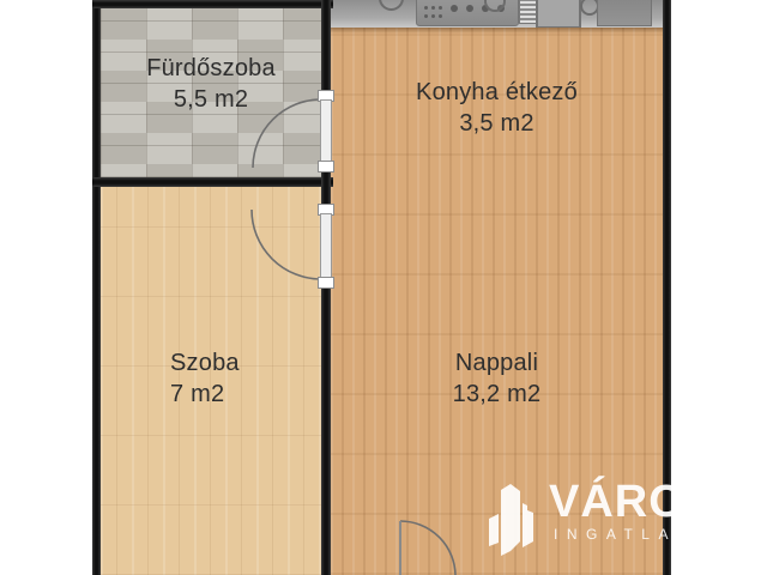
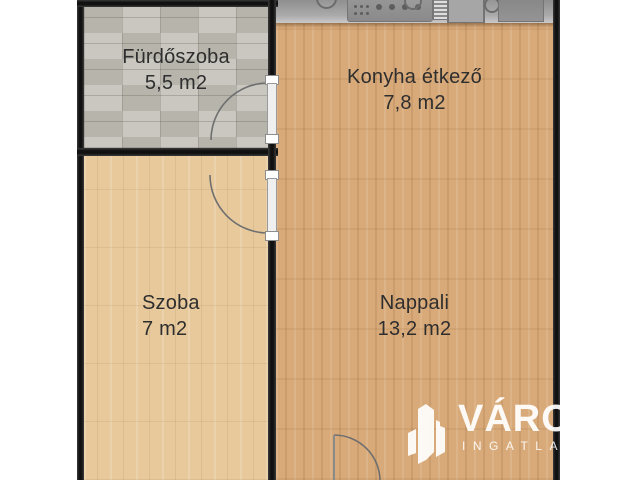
  Fürdőszoba
  5,5 m2
  Konyha étkező
- 3,5 m2
+ 7,8 m2
  Szoba
  7 m2
  Nappali
  13,2 m2
  VÁROS
  INGATLAN
